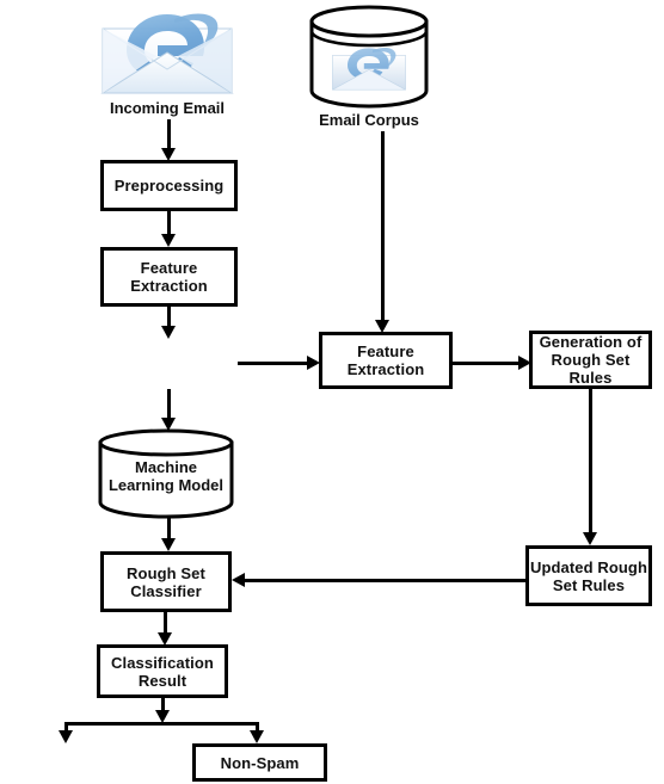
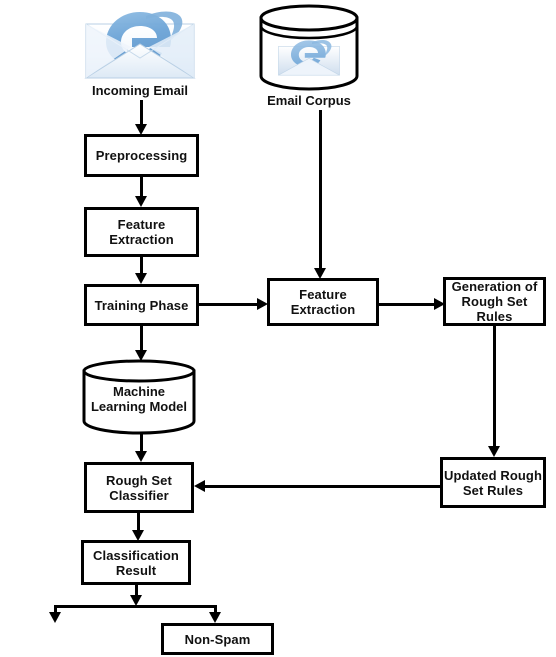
  Incoming Email
  Email Corpus
  Preprocessing
  Feature
  Extraction
+ Training Phase
  Feature
  Extraction
  Generation of
  Rough Set
  Rules
  Machine
  Learning Model
  Rough Set
  Classifier
  Updated Rough
  Set Rules
  Classification
  Result
  Non-Spam
